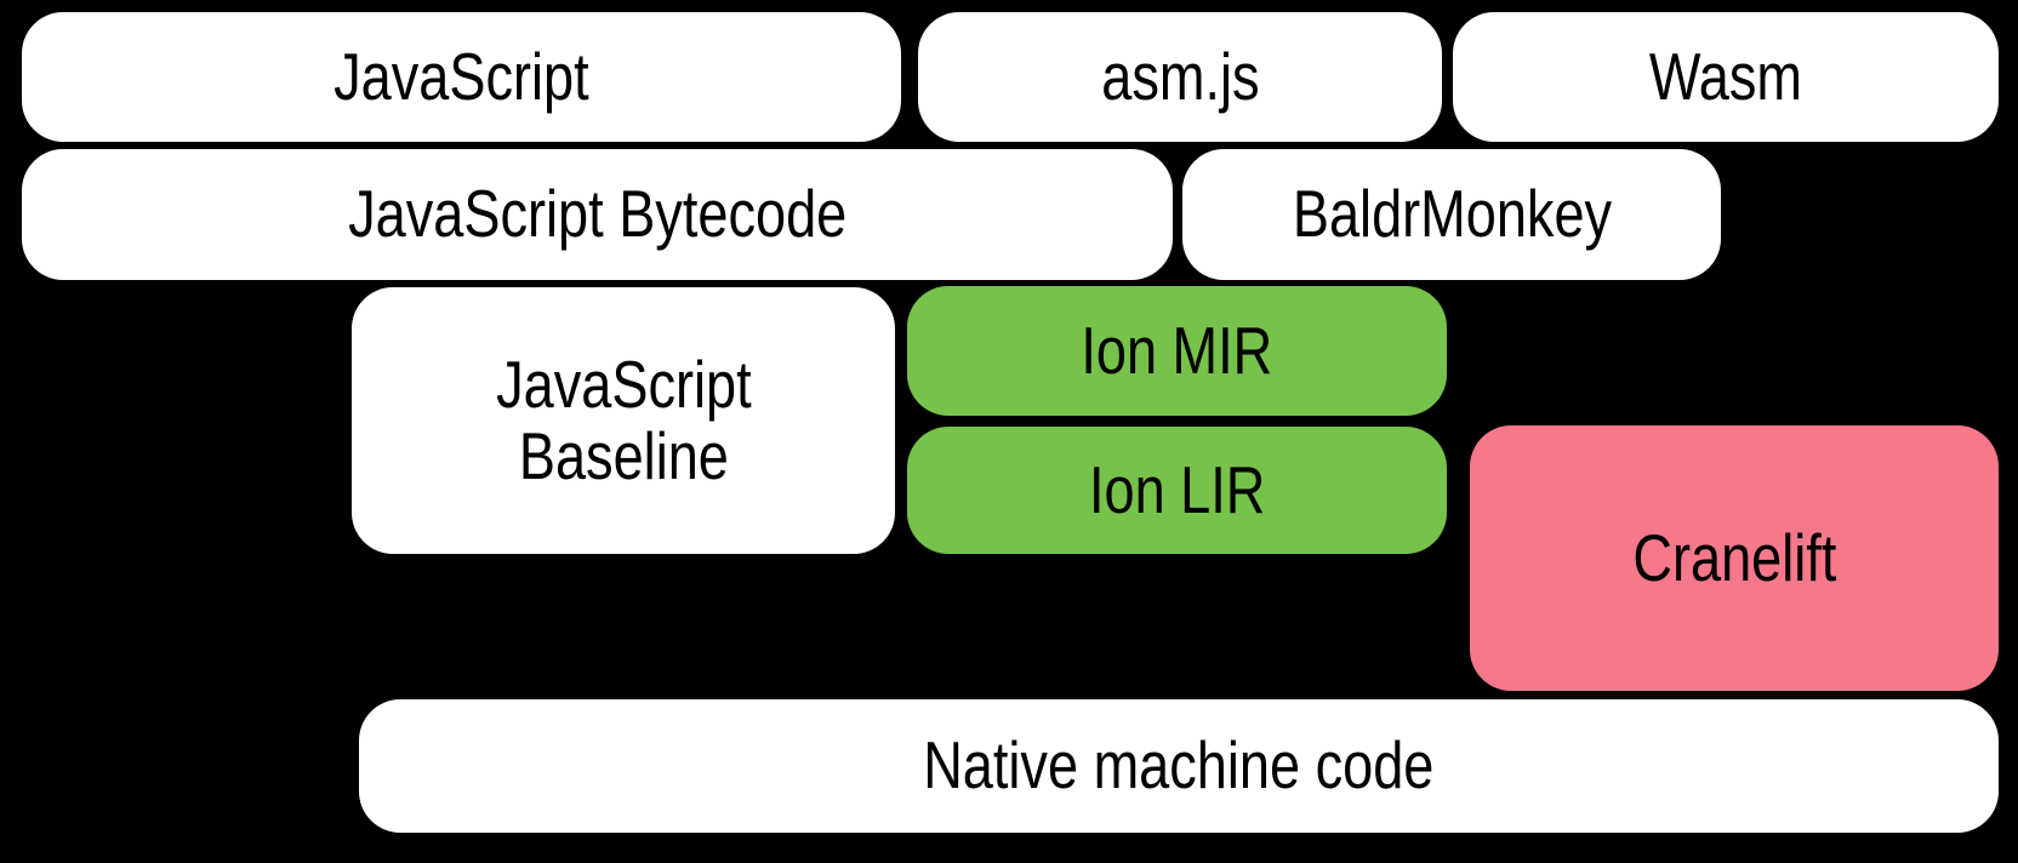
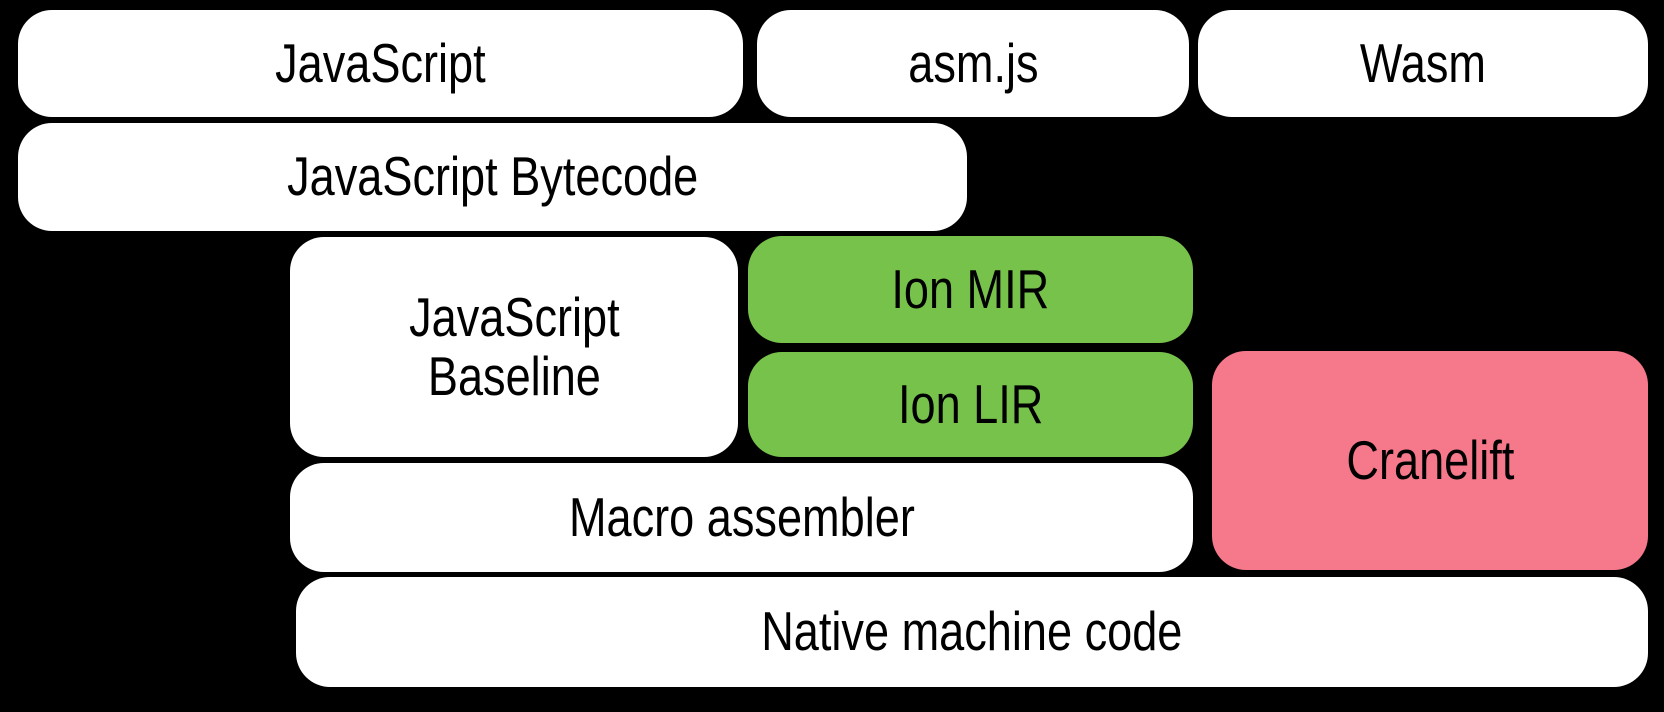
  JavaScript
  asm.js
  Wasm
  JavaScript Bytecode
- BaldrMonkey
  JavaScript
  Baseline
  Ion MIR
  Ion LIR
  Cranelift
+ Macro assembler
  Native machine code
